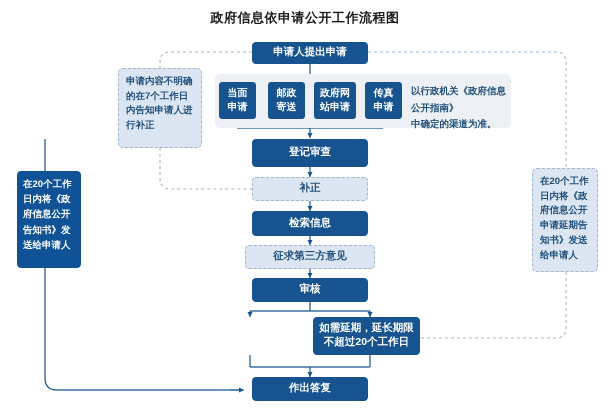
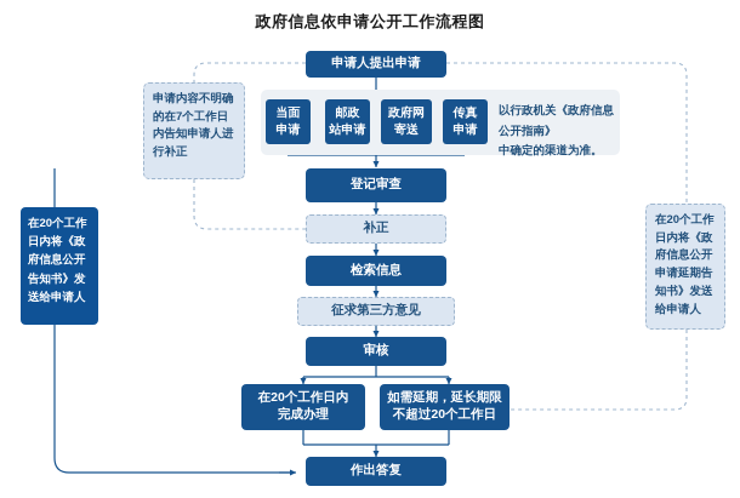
  政府信息依申请公开工作流程图
  申请人提出申请
  当面
  申请
  邮政
- 寄送
+ 站申请
  政府网
- 站申请
+ 寄送
  传真
  申请
  以行政机关《政府信息公开指南》
  中确定的渠道为准。
  登记审查
  补正
  检索信息
  征求第三方意见
  审核
+ 在20个工作日内
+ 完成办理
  如需延期，延长期限
  不超过20个工作日
  作出答复
  申请内容不明确的在7个工作日内告知申请人进行补正
  在20个工作日内将《政府信息公开告知书》发送给申请人
  在20个工作日内将《政府信息公开申请延期告知书》发送给申请人
